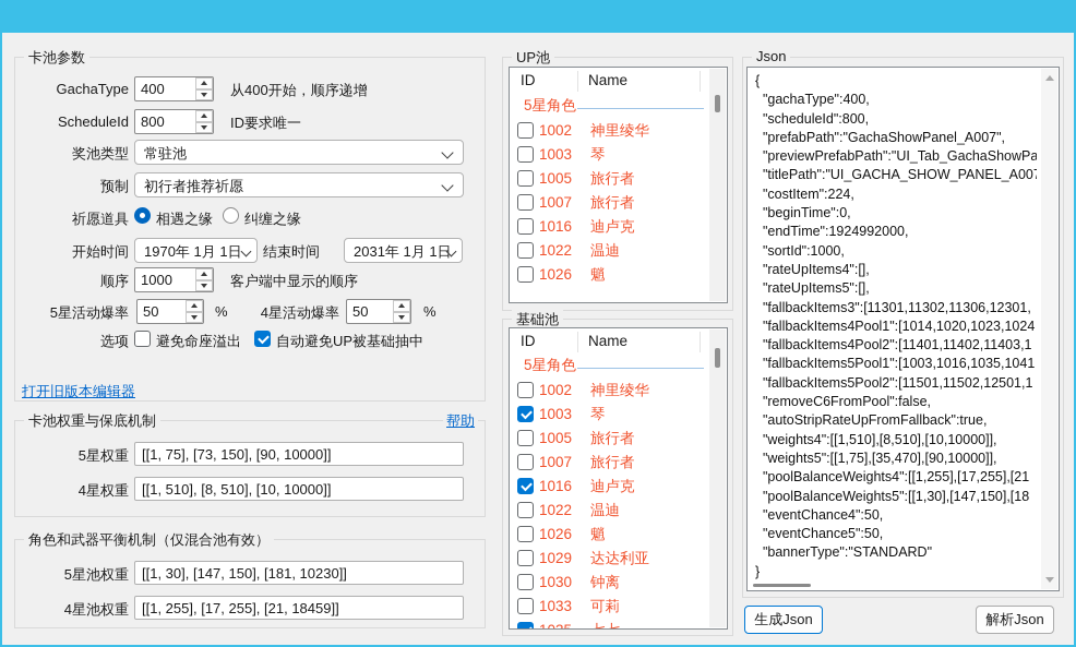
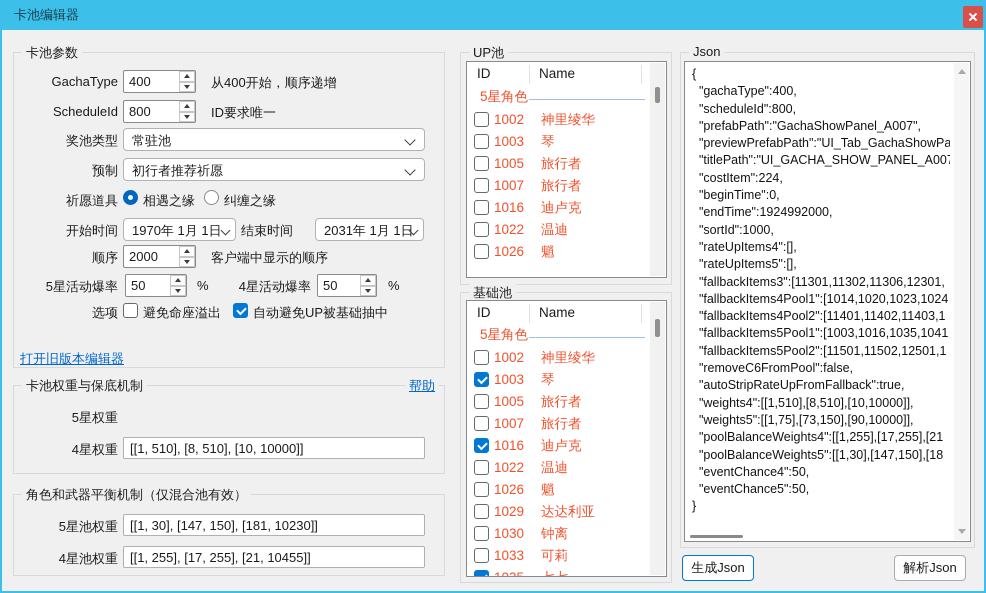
+ 卡池编辑器
  卡池参数
  GachaType
  400
  从400开始，顺序递增
  ScheduleId
  800
  ID要求唯一
  奖池类型
  常驻池
  预制
  初行者推荐祈愿
  祈愿道具
  相遇之缘
  纠缠之缘
  开始时间
  1970年 1月 1日
  结束时间
  2031年 1月 1日
  顺序
- 1000
+ 2000
  客户端中显示的顺序
  5星活动爆率
  50
  %
  4星活动爆率
  50
  %
  选项
  避免命座溢出
  自动避免UP被基础抽中
  打开旧版本编辑器
  卡池权重与保底机制
  帮助
  5星权重
- [[1, 75], [73, 150], [90, 10000]]
  4星权重
  [[1, 510], [8, 510], [10, 10000]]
  角色和武器平衡机制（仅混合池有效）
  5星池权重
  [[1, 30], [147, 150], [181, 10230]]
  4星池权重
- [[1, 255], [17, 255], [21, 18459]]
+ [[1, 255], [17, 255], [21, 10455]]
  UP池
  ID
  Name
  5星角色
  1002
  神里绫华
  1003
  琴
  1005
  旅行者
  1007
  旅行者
  1016
  迪卢克
  1022
  温迪
  1026
  魈
  基础池
  ID
  Name
  5星角色
  1002
  神里绫华
  1003
  琴
  1005
  旅行者
  1007
  旅行者
  1016
  迪卢克
  1022
  温迪
  1026
  魈
  1029
  达达利亚
  1030
  钟离
  1033
  可莉
  Json
  {
  "gachaType":400,
  "scheduleId":800,
  "prefabPath":"GachaShowPanel_A007",
  "previewPrefabPath":"UI_Tab_GachaShowPa
  "titlePath":"UI_GACHA_SHOW_PANEL_A00
  "costItem":224,
  "beginTime":0,
  "endTime":1924992000,
  "sortId":1000,
  "rateUpItems4":[],
  "rateUpItems5":[],
  "fallbackItems3":[11301,11302,11306,12301,
  "fallbackItems4Pool1":[1014,1020,1023,1024
  "fallbackItems4Pool2":[11401,11402,11403,1
  "fallbackItems5Pool1":[1003,1016,1035,1041
  "fallbackItems5Pool2":[11501,11502,12501,1
  "removeC6FromPool":false,
  "autoStripRateUpFromFallback":true,
  "weights4":[[1,510],[8,510],[10,10000]],
- "weights5":[[1,75],[35,470],[90,10000]],
+ "weights5":[[1,75],[73,150],[90,10000]],
  "poolBalanceWeights4":[[1,255],[17,255],[21
  "poolBalanceWeights5":[[1,30],[147,150],[18
  "eventChance4":50,
  "eventChance5":50,
- "bannerType":"STANDARD"
  }
  生成Json
  解析Json
